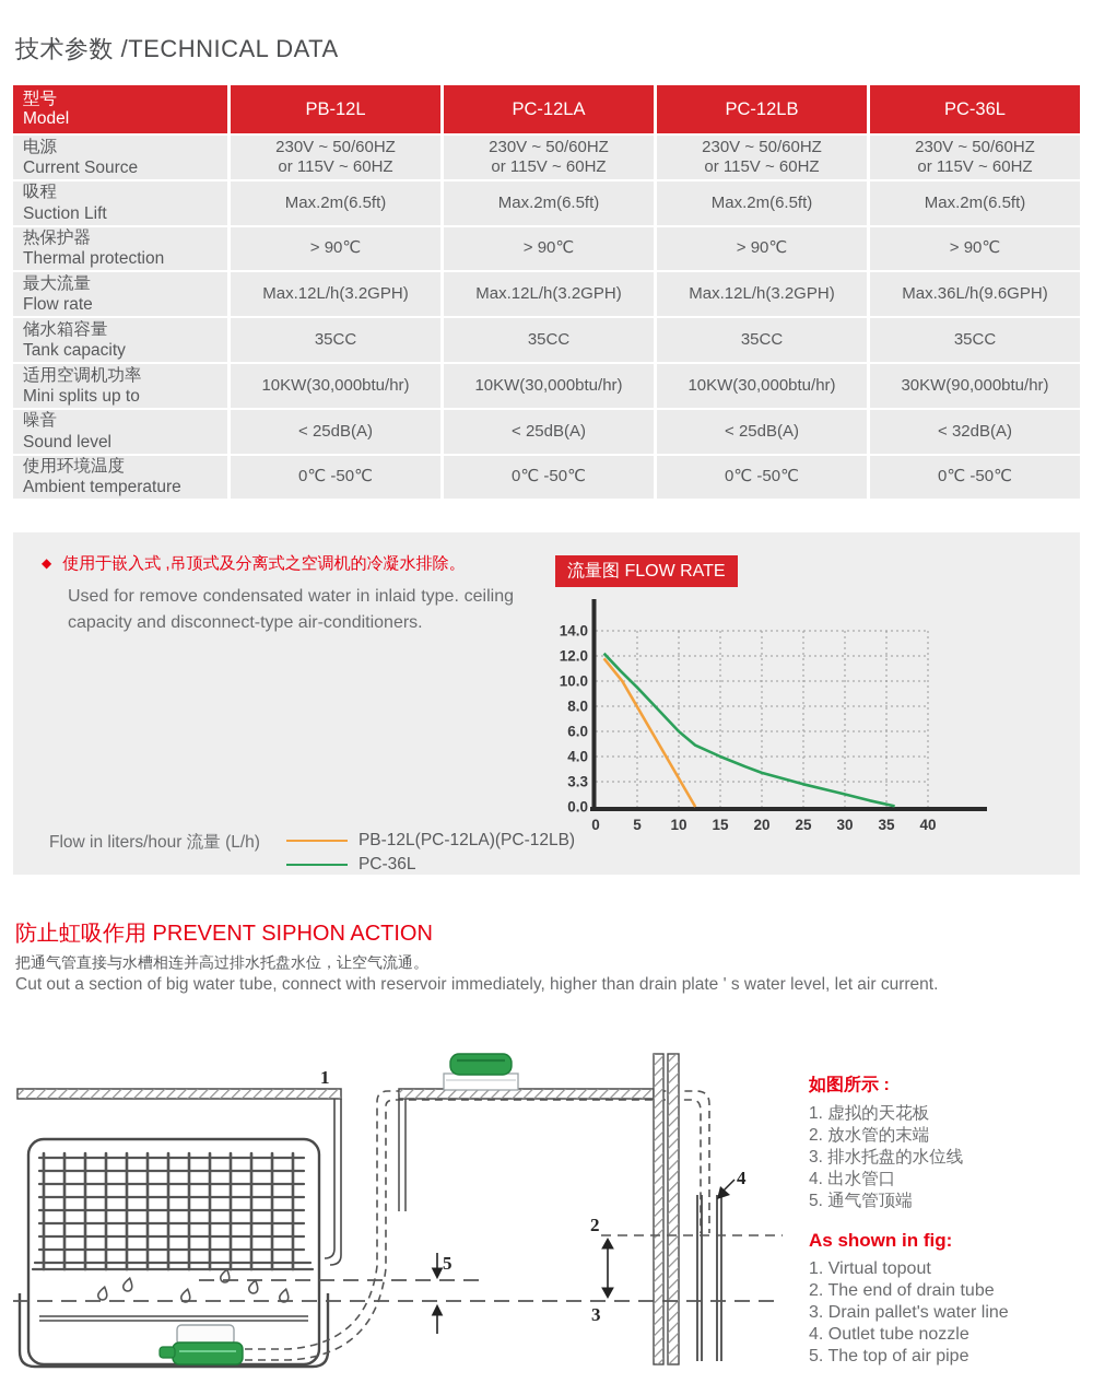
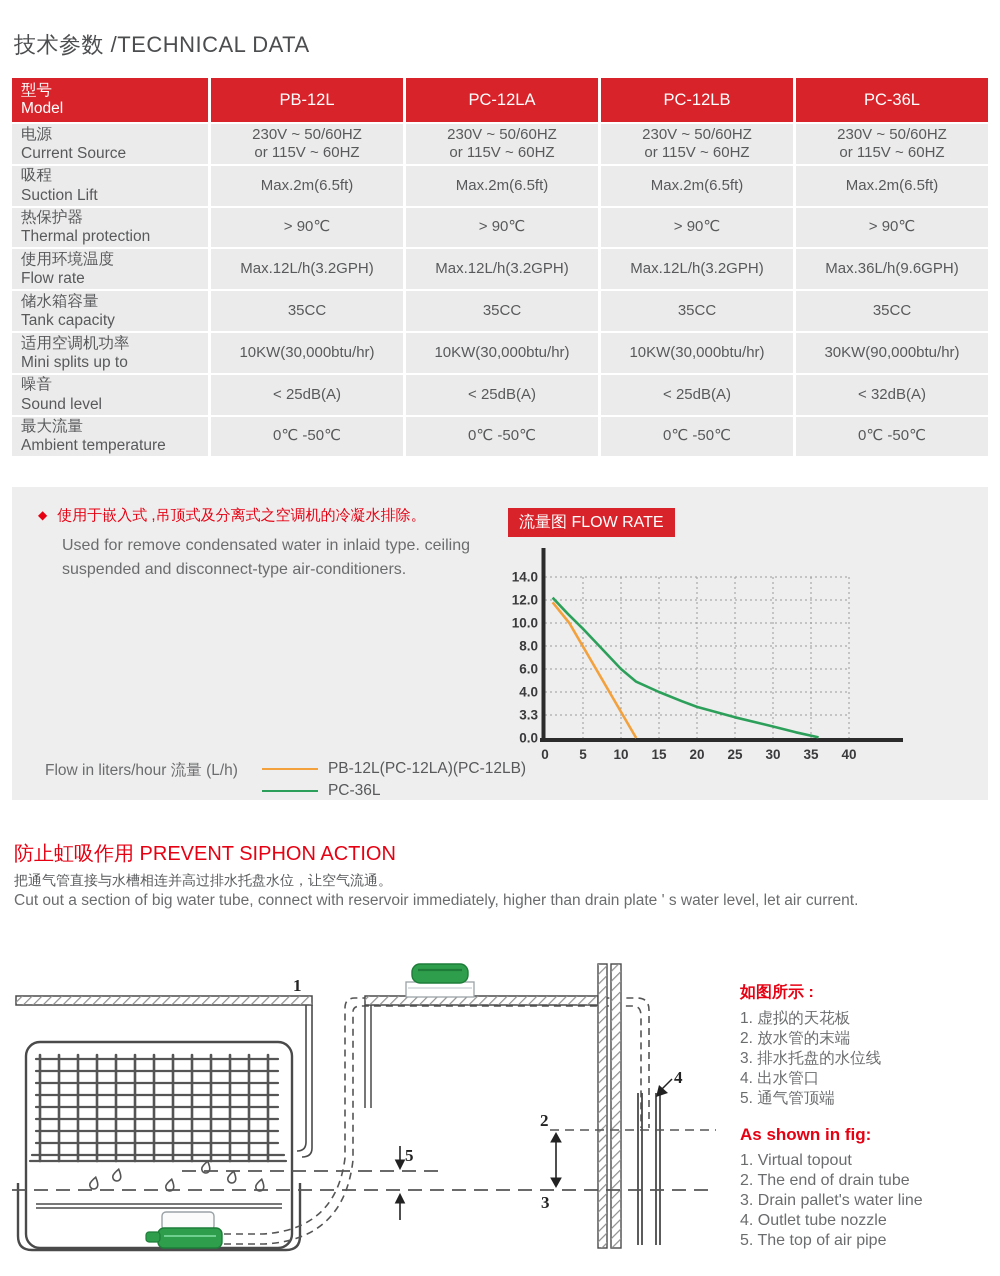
  技术参数 /TECHNICAL DATA
  型号
  Model
  PB-12L
  PC-12LA
  PC-12LB
  PC-36L
  电源
  Current Source
  230V ~ 50/60HZ
  or 115V ~ 60HZ
  230V ~ 50/60HZ
  or 115V ~ 60HZ
  230V ~ 50/60HZ
  or 115V ~ 60HZ
  230V ~ 50/60HZ
  or 115V ~ 60HZ
  吸程
  Suction Lift
  Max.2m(6.5ft)
  Max.2m(6.5ft)
  Max.2m(6.5ft)
  Max.2m(6.5ft)
  热保护器
  Thermal protection
  > 90℃
  > 90℃
  > 90℃
  > 90℃
- 最大流量
+ 使用环境温度
  Flow rate
  Max.12L/h(3.2GPH)
  Max.12L/h(3.2GPH)
  Max.12L/h(3.2GPH)
  Max.36L/h(9.6GPH)
  储水箱容量
  Tank capacity
  35CC
  35CC
  35CC
  35CC
  适用空调机功率
  Mini splits up to
  10KW(30,000btu/hr)
  10KW(30,000btu/hr)
  10KW(30,000btu/hr)
  30KW(90,000btu/hr)
  噪音
  Sound level
  < 25dB(A)
  < 25dB(A)
  < 25dB(A)
  < 32dB(A)
- 使用环境温度
+ 最大流量
  Ambient temperature
  0℃ -50℃
  0℃ -50℃
  0℃ -50℃
  0℃ -50℃
  ◆ 使用于嵌入式 ,吊顶式及分离式之空调机的冷凝水排除。
- Used for remove condensated water in inlaid type. ceiling capacity and disconnect-type air-conditioners.
+ Used for remove condensated water in inlaid type. ceiling suspended and disconnect-type air-conditioners.
  流量图 FLOW RATE
  0
  5
  10
  15
  20
  25
  30
  35
  40
  0.0
  3.3
  4.0
  6.0
  8.0
  10.0
  12.0
  14.0
  Flow in liters/hour 流量 (L/h)
  PB-12L(PC-12LA)(PC-12LB)
  PC-36L
  防止虹吸作用 PREVENT SIPHON ACTION
  把通气管直接与水槽相连并高过排水托盘水位，让空气流通。
  Cut out a section of big water tube, connect with reservoir immediately, higher than drain plate ' s water level, let air current.
  1
  2
  3
  4
  5
  如图所示 :
  1. 虚拟的天花板
  2. 放水管的末端
  3. 排水托盘的水位线
  4. 出水管口
  5. 通气管顶端
  As shown in fig:
  1. Virtual topout
  2. The end of drain tube
  3. Drain pallet's water line
  4. Outlet tube nozzle
  5. The top of air pipe
